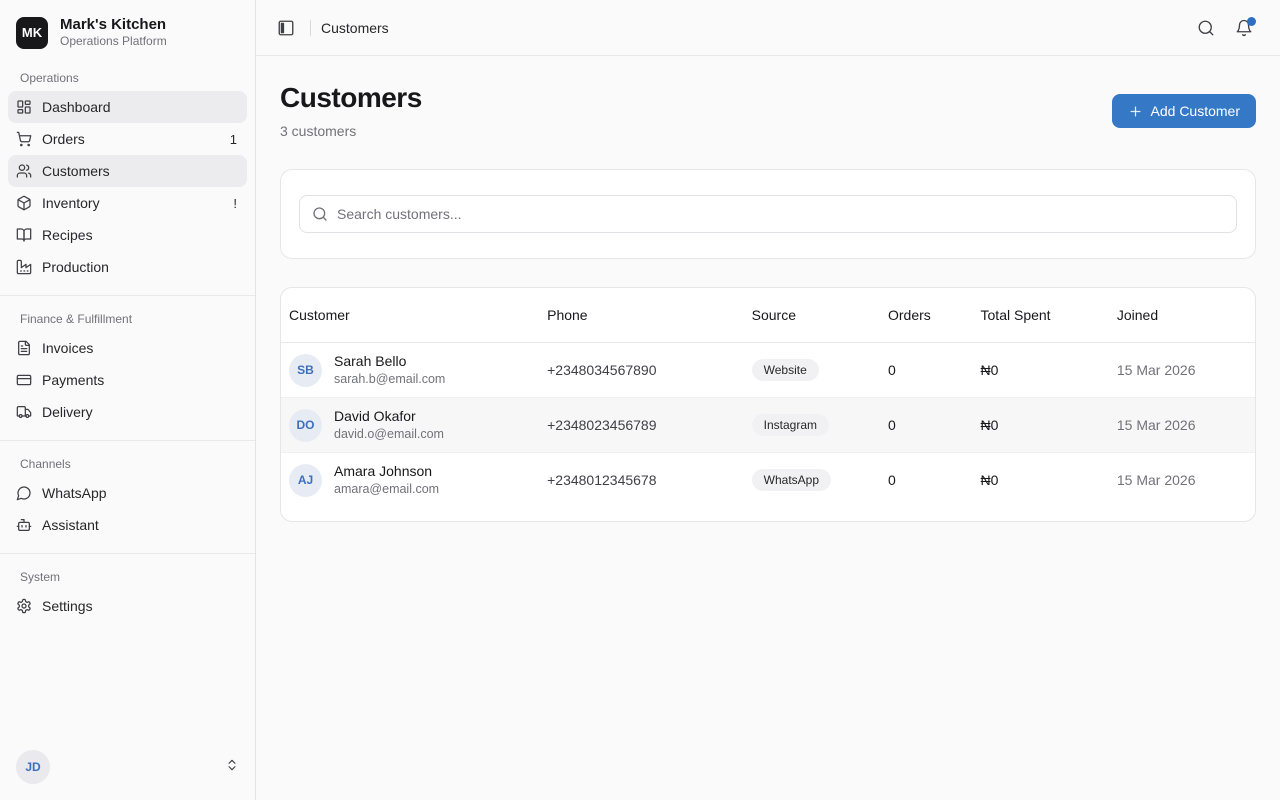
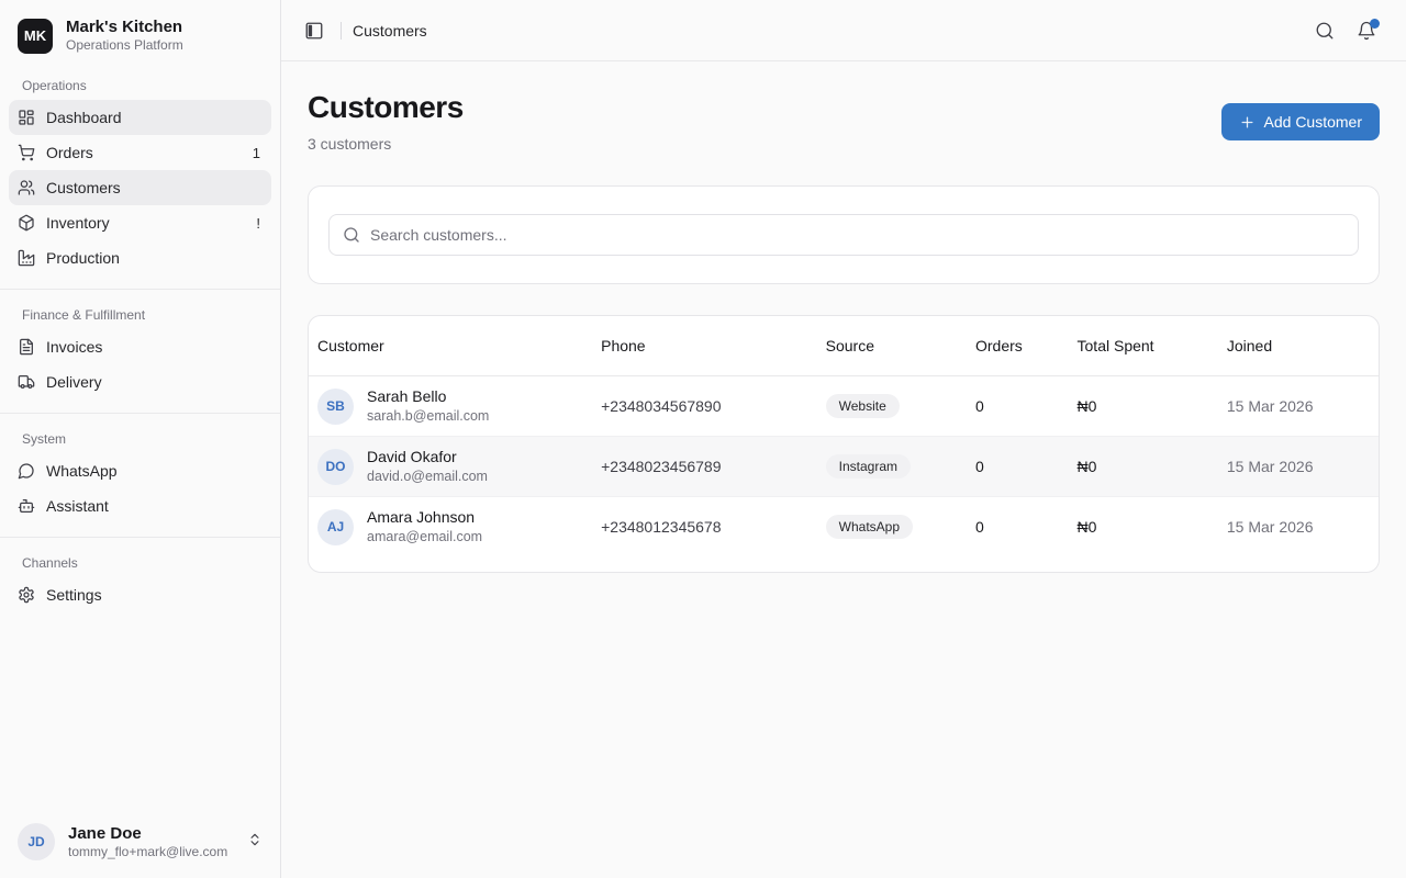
  MK
  Mark's Kitchen
  Operations Platform
  Operations
  Dashboard
  Orders
  1
  Customers
  Inventory
  !
- Recipes
  Production
  Finance & Fulfillment
  Invoices
- Payments
  Delivery
- Channels
+ System
  WhatsApp
  Assistant
- System
+ Channels
  Settings
  JD
+ Jane Doe
+ tommy_flo+mark@live.com
  Customers
  Customers
  3 customers
  Add Customer
  Search customers...
  Customer	Phone	Source	Orders	Total Spent	Joined
  SB Sarah Bello sarah.b@email.com	+2348034567890	Website	0	₦0	15 Mar 2026
  DO David Okafor david.o@email.com	+2348023456789	Instagram	0	₦0	15 Mar 2026
  AJ Amara Johnson amara@email.com	+2348012345678	WhatsApp	0	₦0	15 Mar 2026
